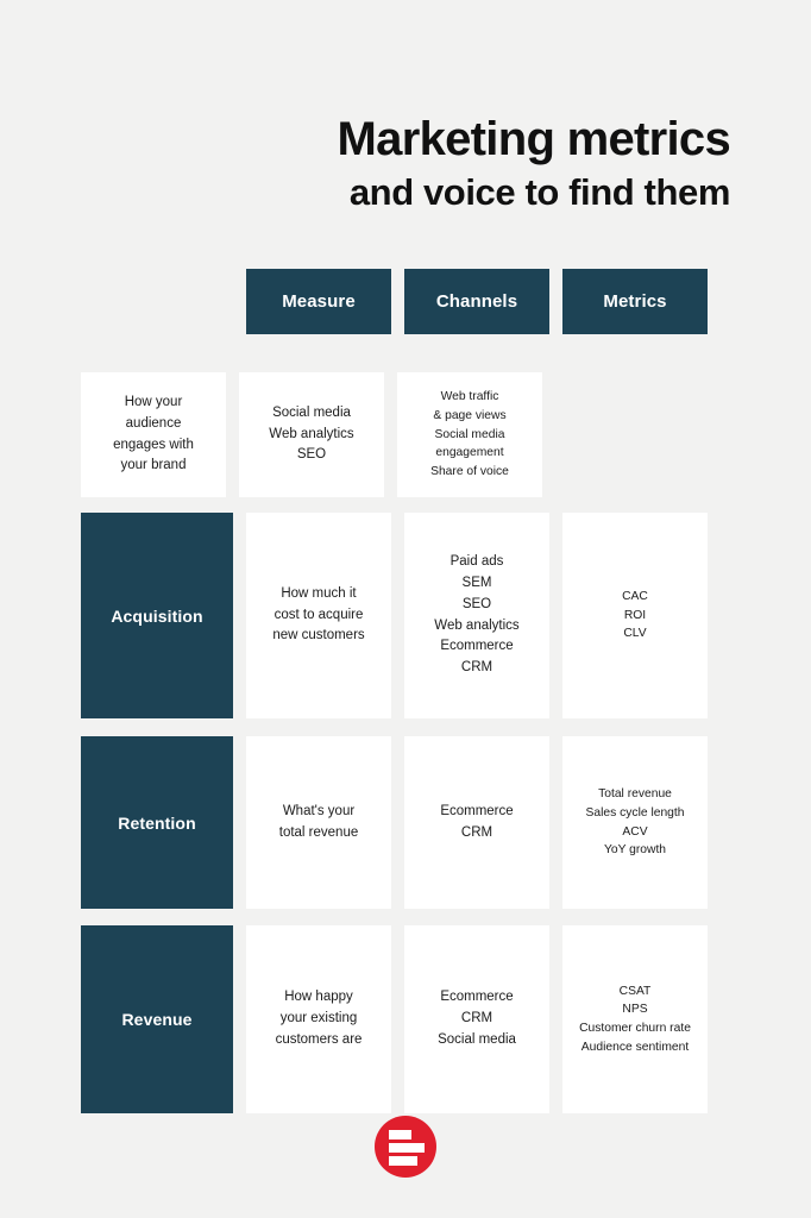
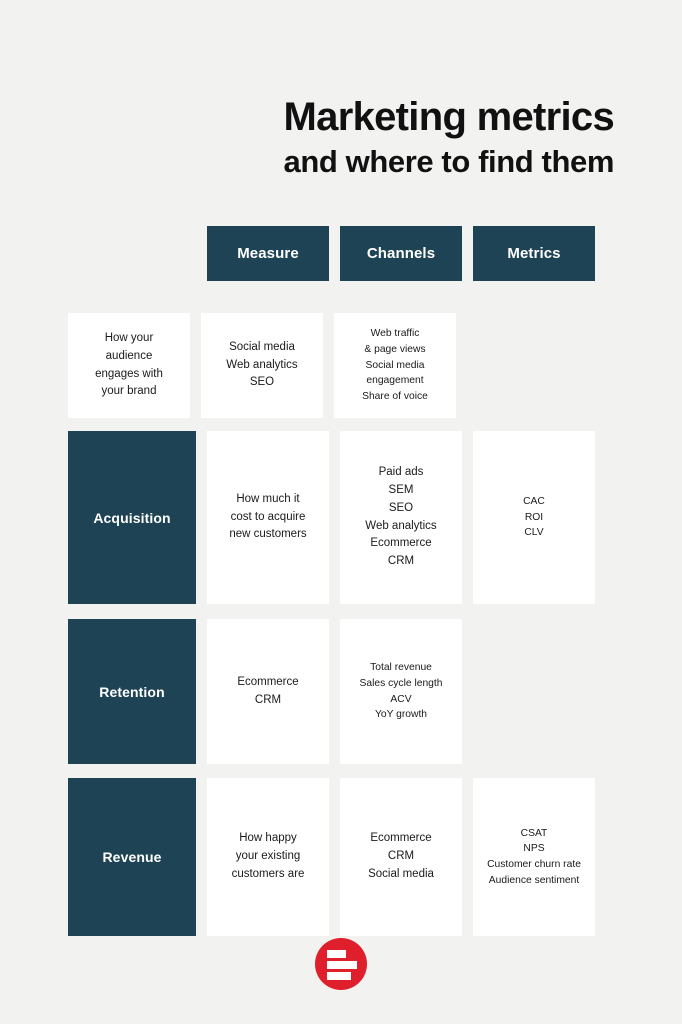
  Marketing metrics
- and voice to find them
+ and where to find them
  Measure
  Channels
  Metrics
  How your
  audience
  engages with
  your brand
  Social media
  Web analytics
  SEO
  Web traffic
  & page views
  Social media
  engagement
  Share of voice
  Acquisition
  How much it
  cost to acquire
  new customers
  Paid ads
  SEM
  SEO
  Web analytics
  Ecommerce
  CRM
  CAC
  ROI
  CLV
  Retention
- What's your
- total revenue
  Ecommerce
  CRM
  Total revenue
  Sales cycle length
  ACV
  YoY growth
  Revenue
  How happy
  your existing
  customers are
  Ecommerce
  CRM
  Social media
  CSAT
  NPS
  Customer churn rate
  Audience sentiment
